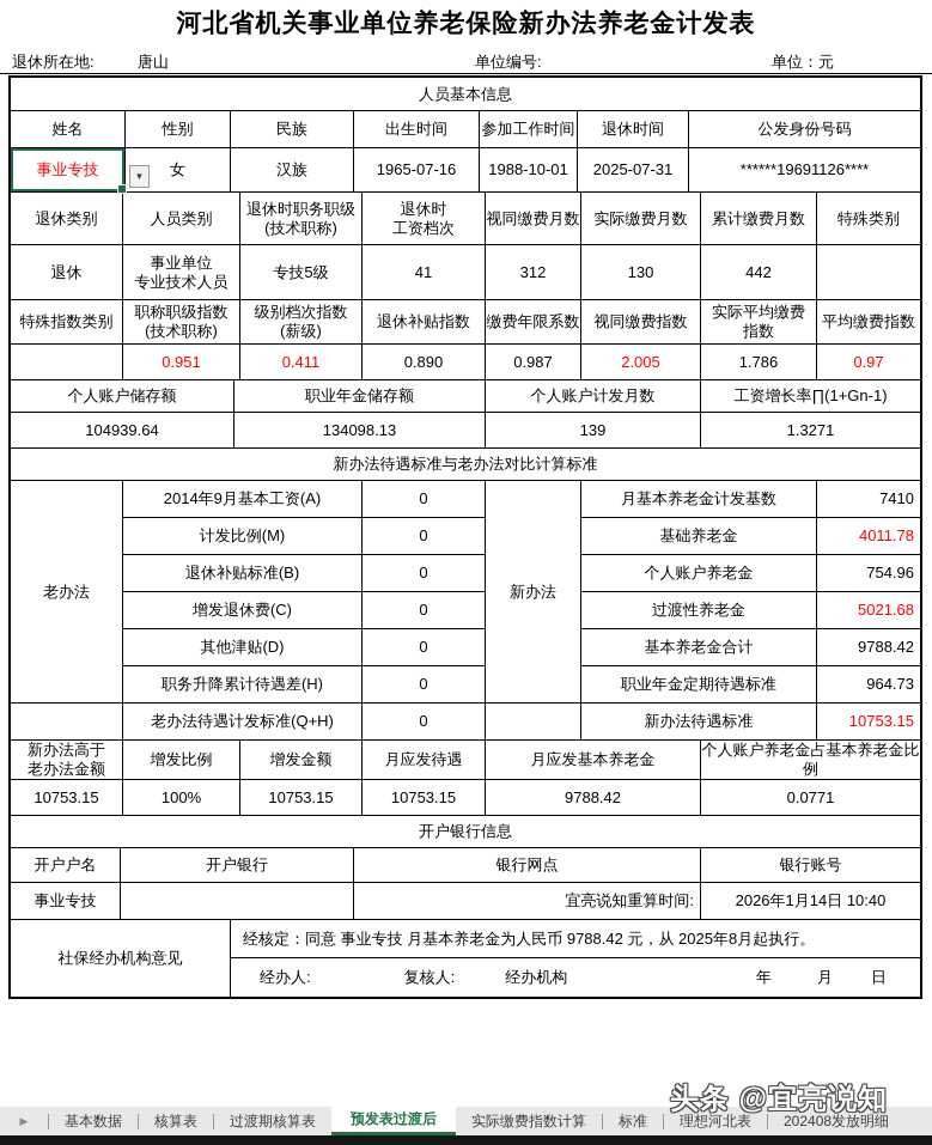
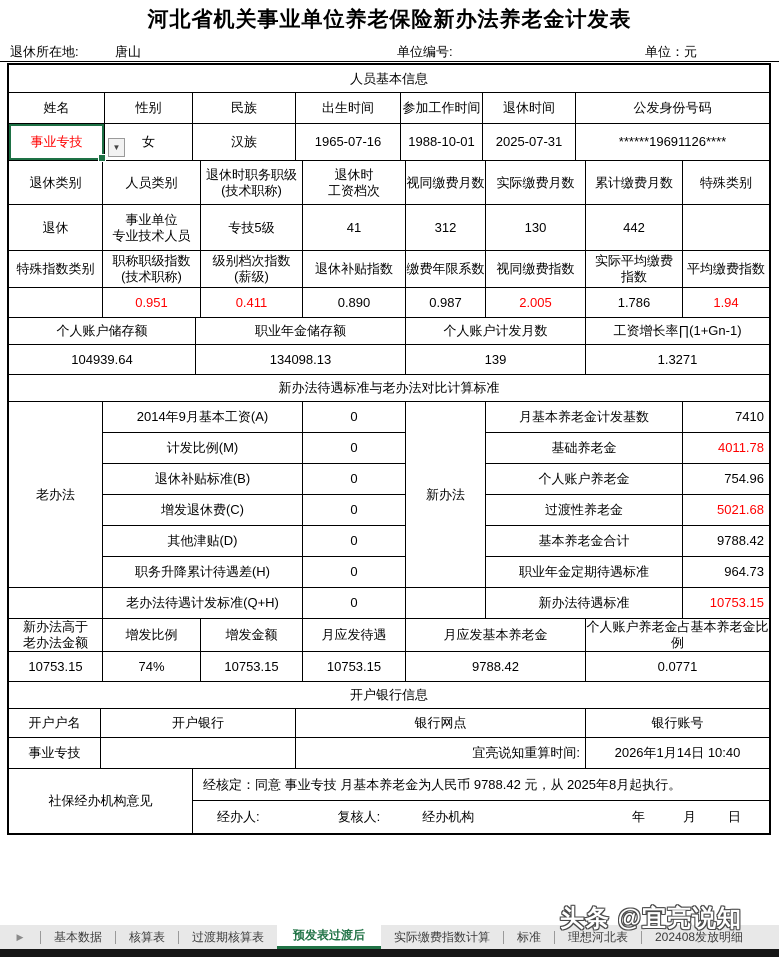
  河北省机关事业单位养老保险新办法养老金计发表
  退休所在地:
  唐山
  单位编号:
  单位：元
  人员基本信息
  姓名
  性别
  民族
  出生时间
  参加工作时间
  退休时间
  公发身份号码
  事业专技
  ▼
  女
  汉族
  1965-07-16
  1988-10-01
  2025-07-31
  ******19691126****
  退休类别
  人员类别
  退休时职务职级
  (技术职称)
  退休时
  工资档次
  视同缴费月数
  实际缴费月数
  累计缴费月数
  特殊类别
  退休
  事业单位
  专业技术人员
  专技5级
  41
  312
  130
  442
  特殊指数类别
  职称职级指数
  (技术职称)
  级别档次指数
  (薪级)
  退休补贴指数
  缴费年限系数
  视同缴费指数
  实际平均缴费
  指数
  平均缴费指数
  0.951
  0.411
  0.890
  0.987
  2.005
  1.786
- 0.97
+ 1.94
  个人账户储存额
  职业年金储存额
  个人账户计发月数
  工资增长率∏(1+Gn-1)
  104939.64
  134098.13
  139
  1.3271
  新办法待遇标准与老办法对比计算标准
  老办法
  新办法
  2014年9月基本工资(A)
  0
  月基本养老金计发基数
  7410
  计发比例(M)
  0
  基础养老金
  4011.78
  退休补贴标准(B)
  0
  个人账户养老金
  754.96
  增发退休费(C)
  0
  过渡性养老金
  5021.68
  其他津贴(D)
  0
  基本养老金合计
  9788.42
  职务升降累计待遇差(H)
  0
  职业年金定期待遇标准
  964.73
  老办法待遇计发标准(Q+H)
  0
  新办法待遇标准
  10753.15
  新办法高于
  老办法金额
  增发比例
  增发金额
  月应发待遇
  月应发基本养老金
  个人账户养老金占基本养老金比例
  10753.15
- 100%
+ 74%
  10753.15
  10753.15
  9788.42
  0.0771
  开户银行信息
  开户户名
  开户银行
  银行网点
  银行账号
  事业专技
  宜亮说知重算时间:
  2026年1月14日 10:40
  社保经办机构意见
  经核定：同意 事业专技 月基本养老金为人民币 9788.42 元，从 2025年8月起执行。
  经办人:
  复核人:
  经办机构
  年
  月
  日
  ▶
  基本数据
  核算表
  过渡期核算表
  预发表过渡后
  实际缴费指数计算
  标准
  理想河北表
  202408发放明细
  头条 @宜亮说知
